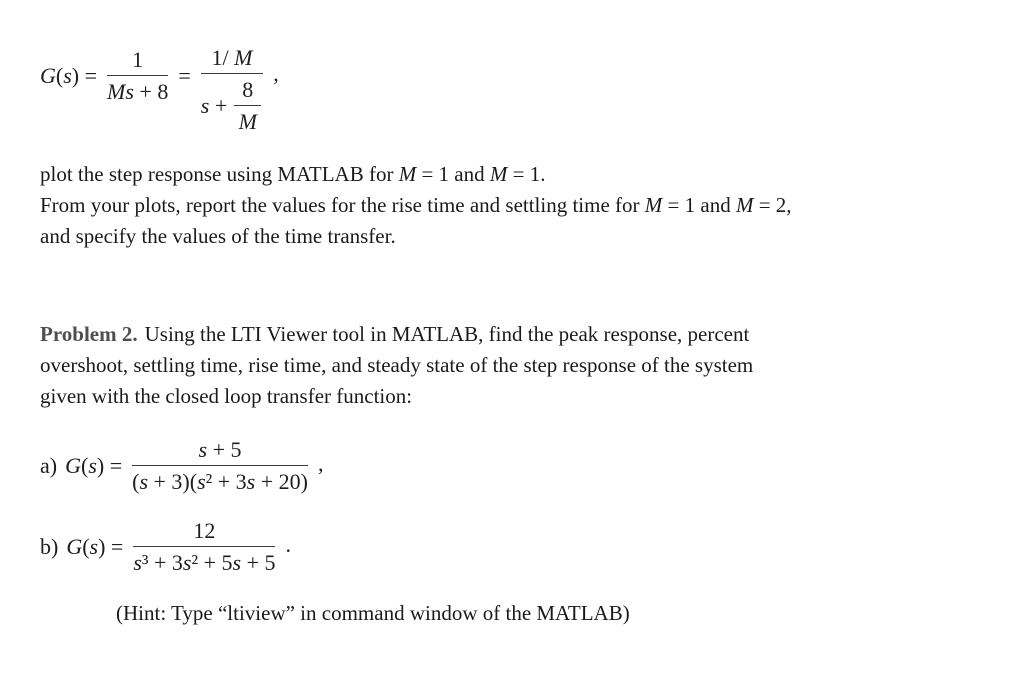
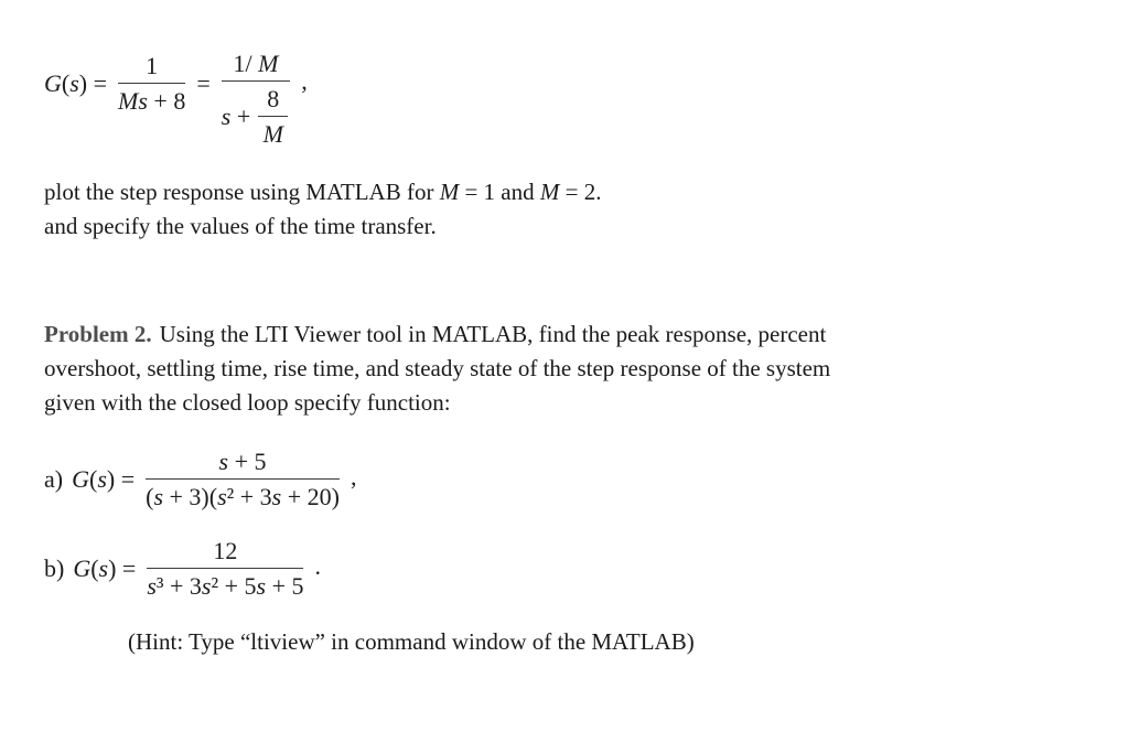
  G(s) =
  1
  Ms + 8
  =
  1/ M
  s +
  8
  M
  ,
- plot the step response using MATLAB for M = 1 and M = 1.
+ plot the step response using MATLAB for M = 1 and M = 2.
- From your plots, report the values for the rise time and settling time for M = 1 and M = 2,
  and specify the values of the time transfer.
  Problem 2. Using the LTI Viewer tool in MATLAB, find the peak response, percent
  overshoot, settling time, rise time, and steady state of the step response of the system
- given with the closed loop transfer function:
+ given with the closed loop specify function:
  a)
  G(s) =
  s + 5
  (s + 3)(s² + 3s + 20)
  ,
  b)
  G(s) =
  12
  s³ + 3s² + 5s + 5
  .
  (Hint: Type “ltiview” in command window of the MATLAB)
